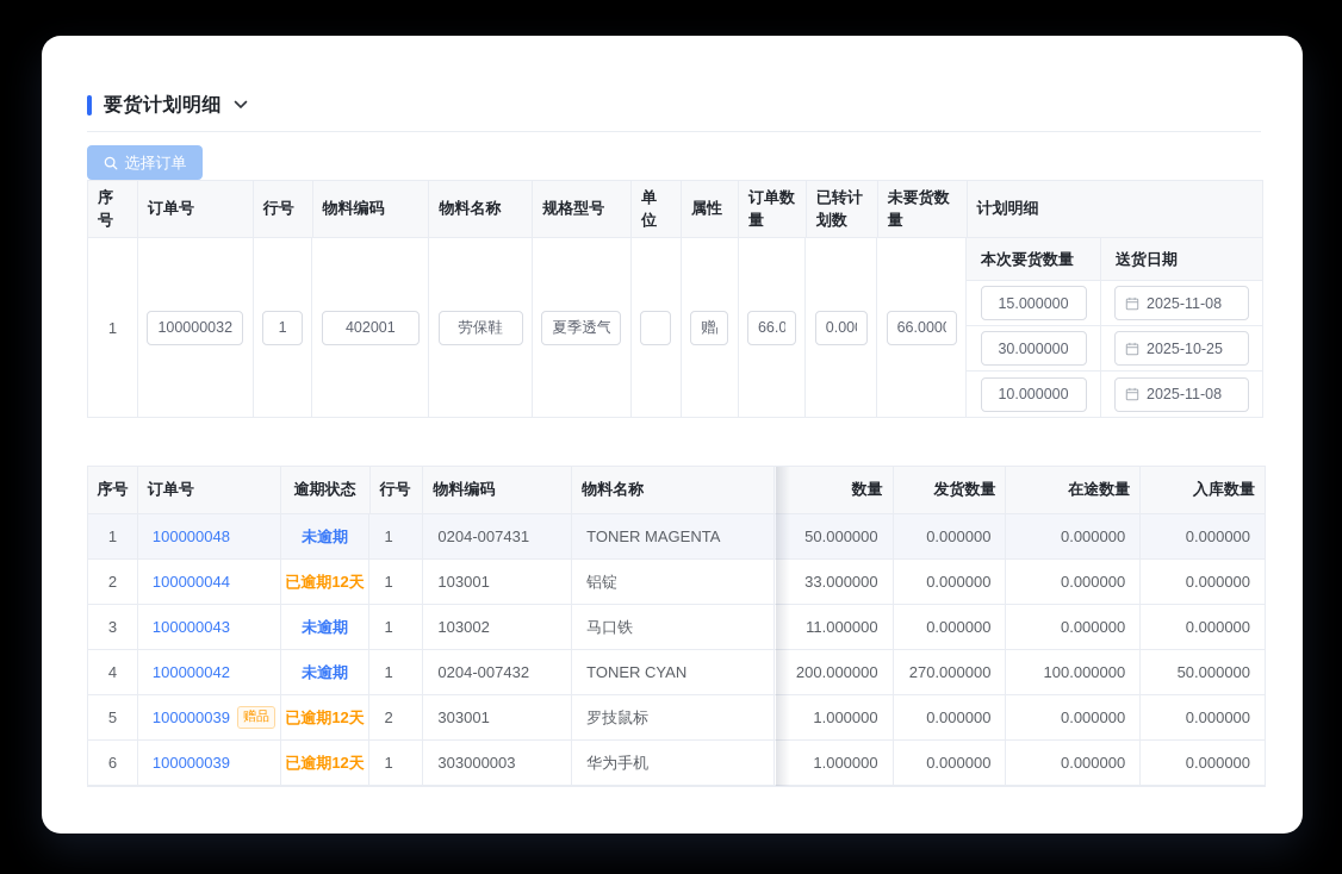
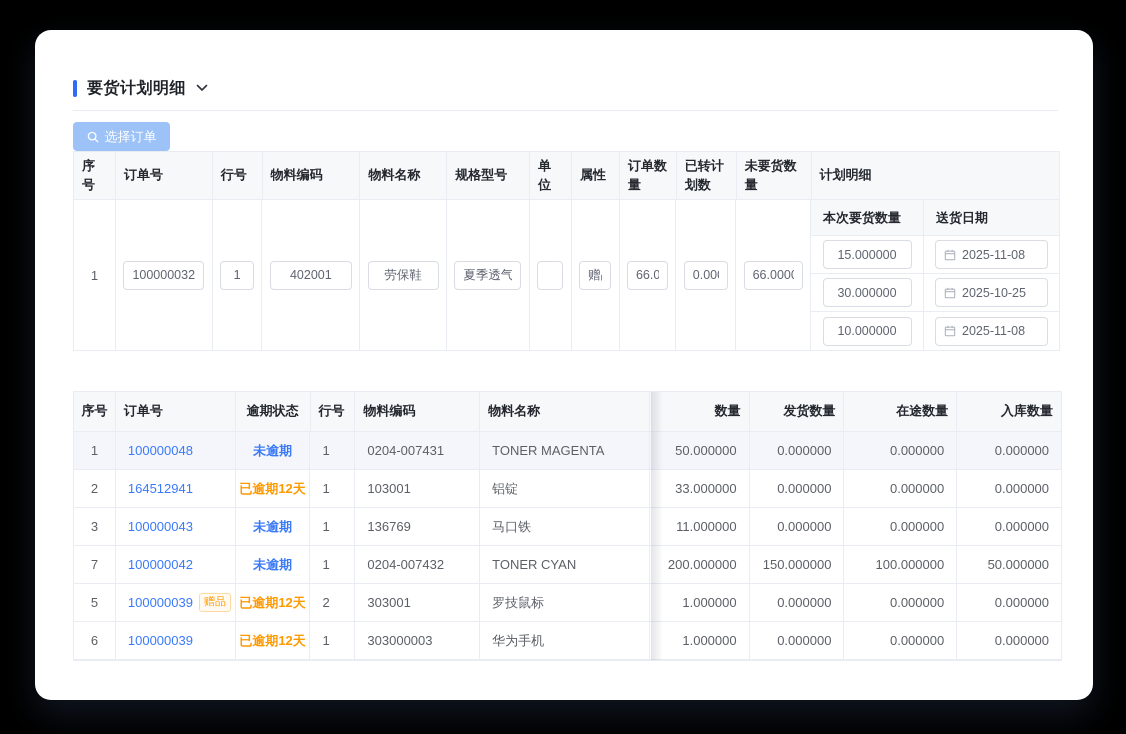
  要货计划明细
  选择订单
  序号
  订单号
  行号
  物料编码
  物料名称
  规格型号
  单位
  属性
  订单数量
  已转计划数
  未要货数量
  计划明细
  1
  100000032
  1
  402001
  劳保鞋
  夏季透气
  本次要货数量
  送货日期
  15.000000
  2025-11-08
  30.000000
  2025-10-25
  10.000000
  2025-11-08
  序号
  订单号
  逾期状态
  行号
  物料编码
  物料名称
  数量
  发货数量
  在途数量
  入库数量
  1
  100000048
  未逾期
  1
  0204-007431
  TONER MAGENTA
  50.000000
  0.000000
  0.000000
  0.000000
  2
- 100000044
+ 164512941
  已逾期12天
  1
  103001
  铝锭
  33.000000
  0.000000
  0.000000
  0.000000
  3
  100000043
  未逾期
  1
- 103002
+ 136769
  马口铁
  11.000000
  0.000000
  0.000000
  0.000000
- 4
+ 7
  100000042
  未逾期
  1
  0204-007432
  TONER CYAN
  200.000000
- 270.000000
+ 150.000000
  100.000000
  50.000000
  5
  100000039
  赠品
  已逾期12天
  2
  303001
  罗技鼠标
  1.000000
  0.000000
  0.000000
  0.000000
  6
  100000039
  已逾期12天
  1
  303000003
  华为手机
  1.000000
  0.000000
  0.000000
  0.000000
